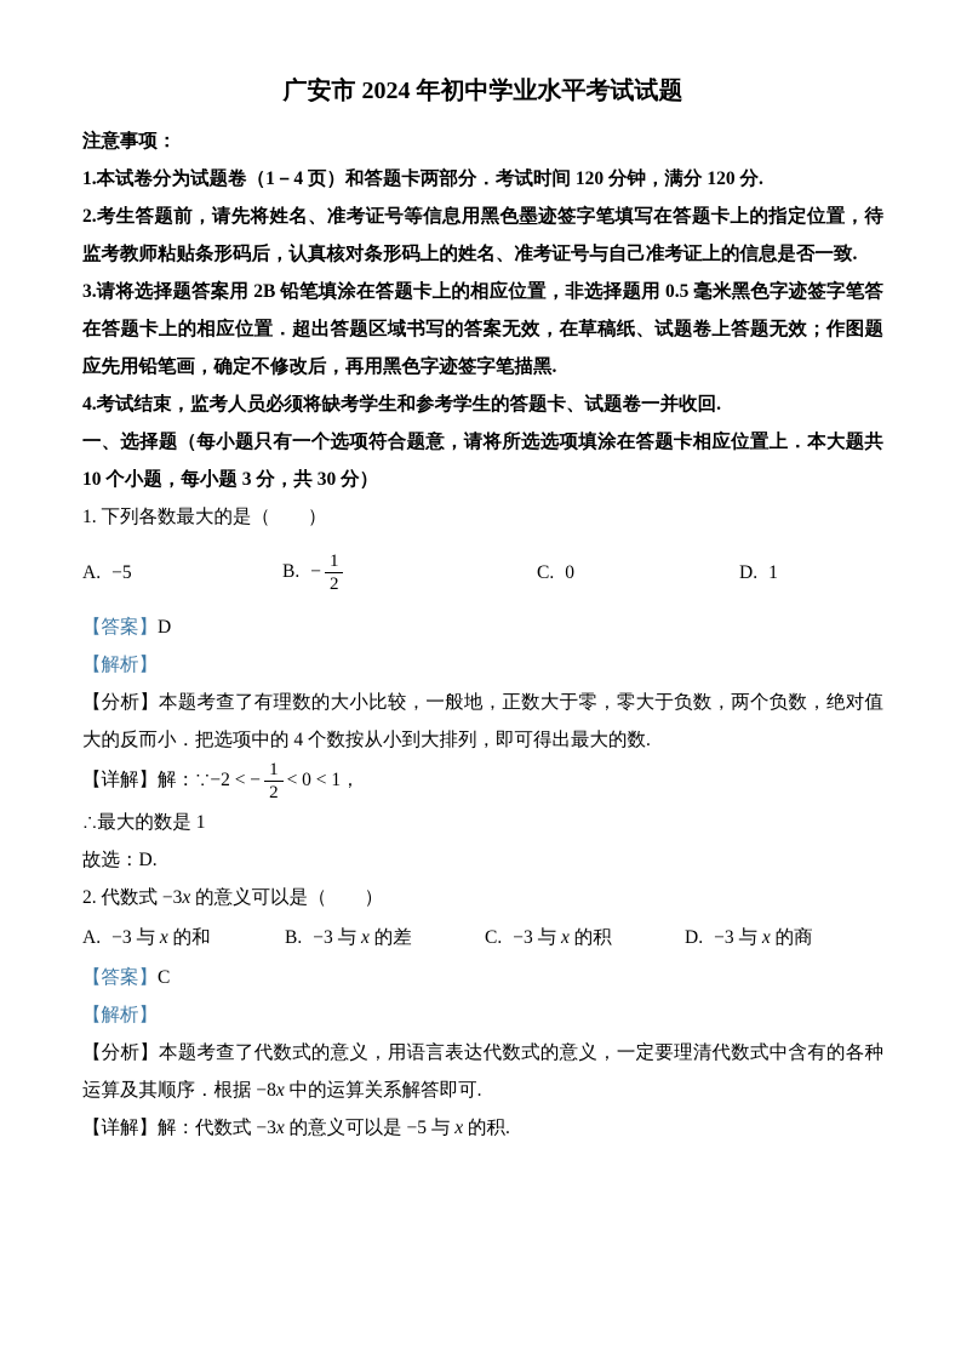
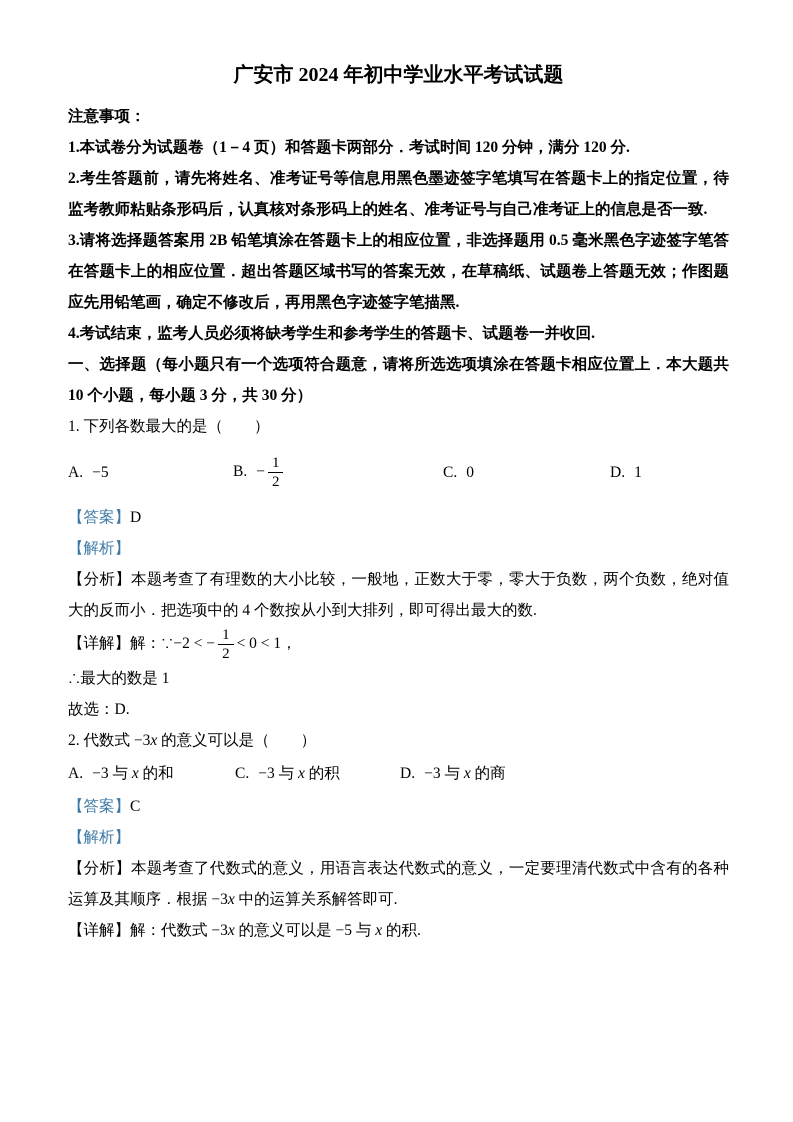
  广安市 2024 年初中学业水平考试试题
  注意事项：
  1.本试卷分为试题卷（1－4 页）和答题卡两部分．考试时间 120 分钟，满分 120 分.
  2.考生答题前，请先将姓名、准考证号等信息用黑色墨迹签字笔填写在答题卡上的指定位置，待监考教师粘贴条形码后，认真核对条形码上的姓名、准考证号与自己准考证上的信息是否一致.
  3.请将选择题答案用 2B 铅笔填涂在答题卡上的相应位置，非选择题用 0.5 毫米黑色字迹签字笔答在答题卡上的相应位置．超出答题区域书写的答案无效，在草稿纸、试题卷上答题无效；作图题应先用铅笔画，确定不修改后，再用黑色字迹签字笔描黑.
  4.考试结束，监考人员必须将缺考学生和参考学生的答题卡、试题卷一并收回.
  一、选择题（每小题只有一个选项符合题意，请将所选选项填涂在答题卡相应位置上．本大题共 10 个小题，每小题 3 分，共 30 分）
  1. 下列各数最大的是（ ）
  A. −5
  B. −
  1
  2
  C. 0
  D. 1
  【答案】D
  【解析】
  【分析】本题考查了有理数的大小比较，一般地，正数大于零，零大于负数，两个负数，绝对值大的反而小．把选项中的 4 个数按从小到大排列，即可得出最大的数.
  【详解】解：∵−2 < −
  1
  2
  < 0 < 1，
  ∴最大的数是 1
  故选：D.
  2. 代数式 −3x 的意义可以是（ ）
  A. −3 与 x 的和
- B. −3 与 x 的差
  C. −3 与 x 的积
  D. −3 与 x 的商
  【答案】C
  【解析】
- 【分析】本题考查了代数式的意义，用语言表达代数式的意义，一定要理清代数式中含有的各种运算及其顺序．根据 −8x 中的运算关系解答即可.
+ 【分析】本题考查了代数式的意义，用语言表达代数式的意义，一定要理清代数式中含有的各种运算及其顺序．根据 −3x 中的运算关系解答即可.
  【详解】解：代数式 −3x 的意义可以是 −5 与 x 的积.
